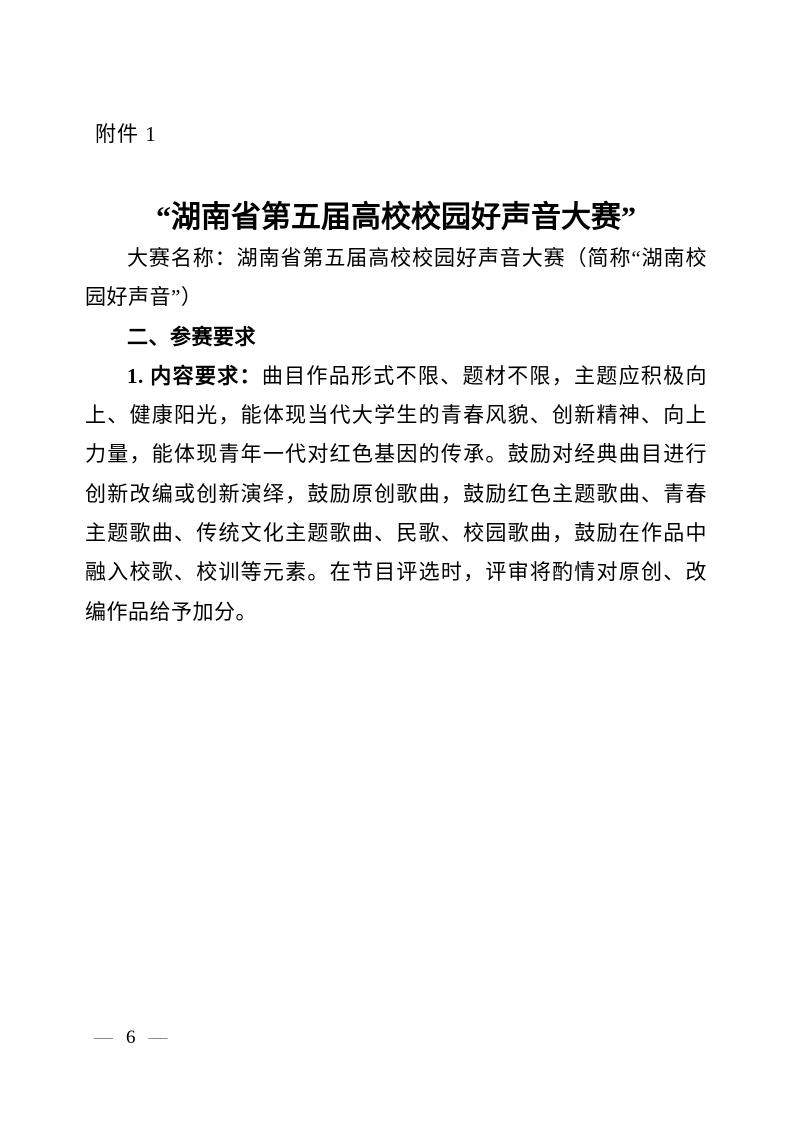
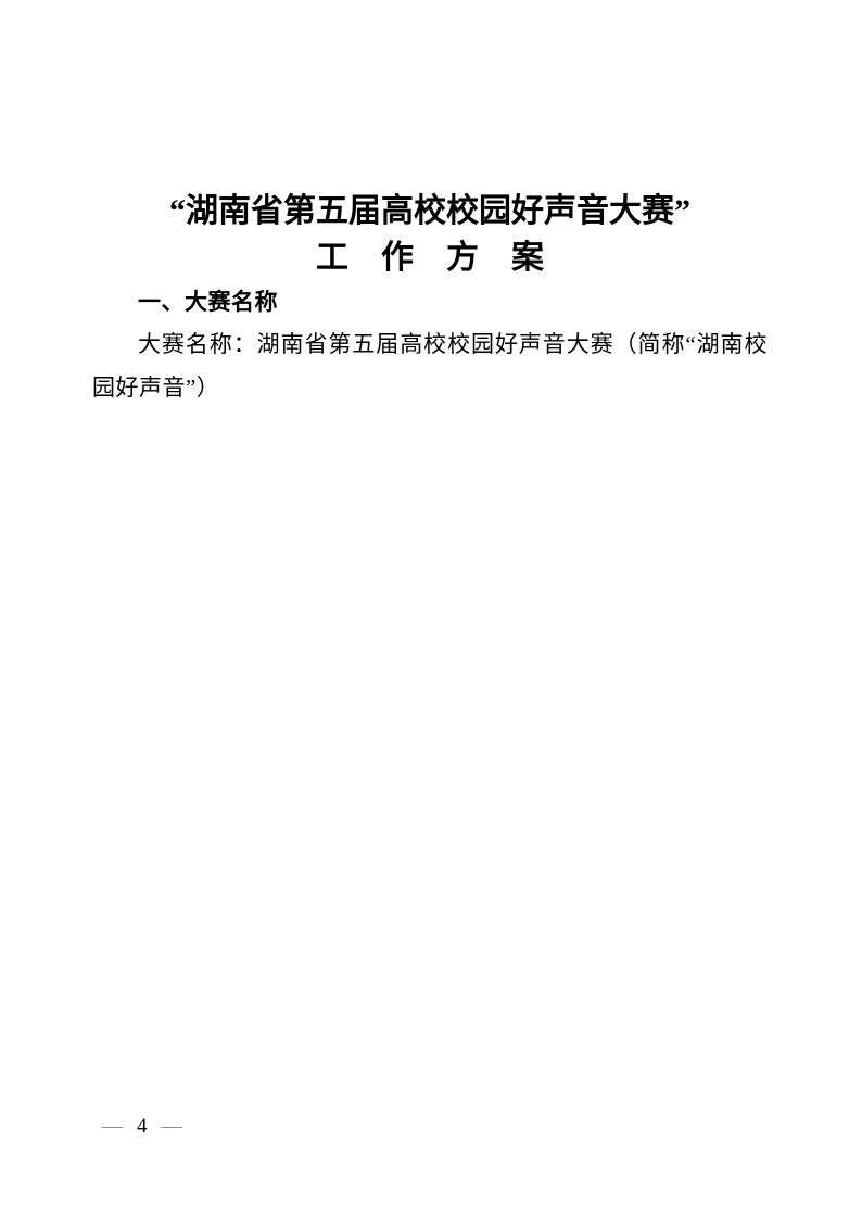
- 附件 1
  “湖南省第五届高校校园好声音大赛”
+ 工 作 方 案
+ 一、大赛名称
  大赛名称：湖南省第五届高校校园好声音大赛（简称“湖南校园好声音”）
- 二、参赛要求
- 1. 内容要求：曲目作品形式不限、题材不限，主题应积极向上、健康阳光，能体现当代大学生的青春风貌、创新精神、向上力量，能体现青年一代对红色基因的传承。鼓励对经典曲目进行创新改编或创新演绎，鼓励原创歌曲，鼓励红色主题歌曲、青春主题歌曲、传统文化主题歌曲、民歌、校园歌曲，鼓励在作品中融入校歌、校训等元素。在节目评选时，评审将酌情对原创、改编作品给予加分。
  —
- 6
+ 4
  —
